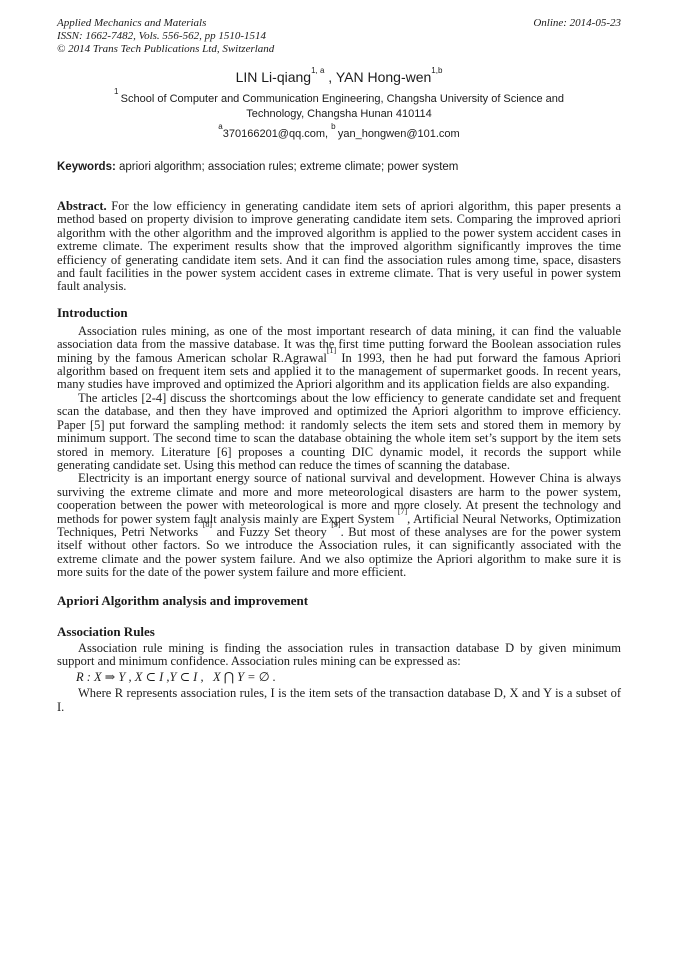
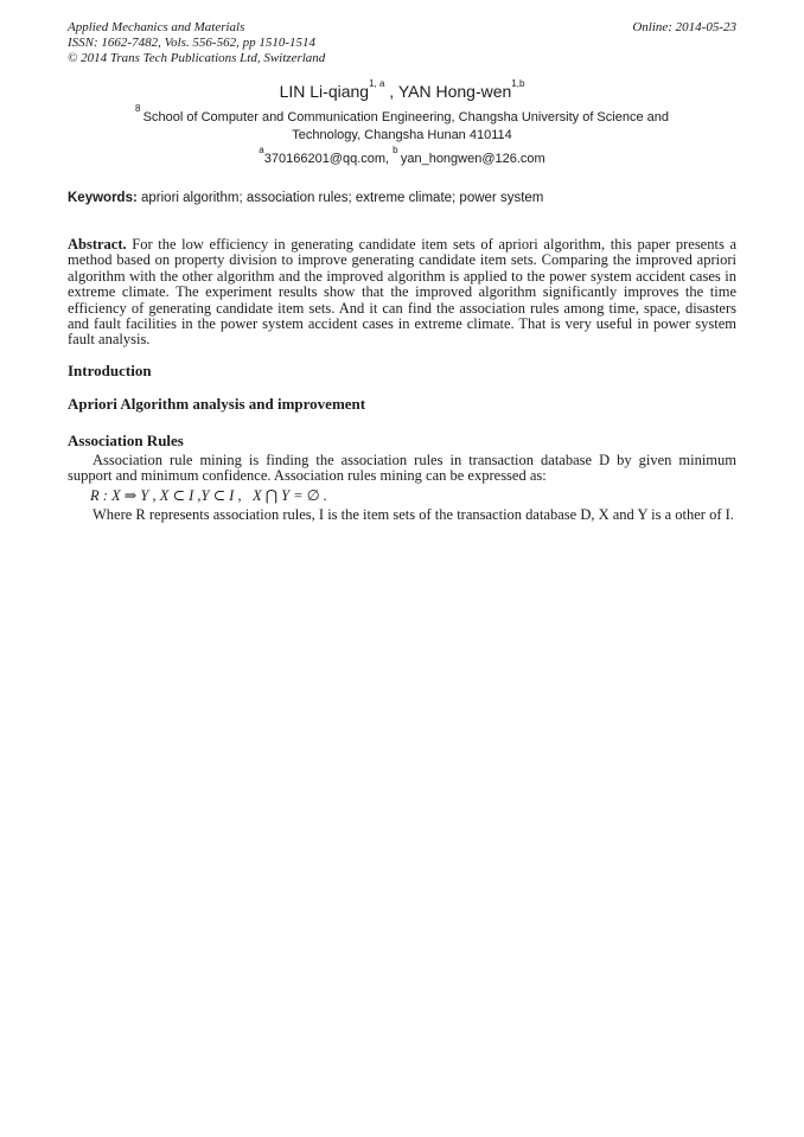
  Applied Mechanics and Materials
  ISSN: 1662-7482, Vols. 556-562, pp 1510-1514
  © 2014 Trans Tech Publications Ltd, Switzerland
  Online: 2014-05-23
  LIN Li-qiang1, a , YAN Hong-wen1,b
- 1 School of Computer and Communication Engineering, Changsha University of Science and Technology, Changsha Hunan 410114
+ 8 School of Computer and Communication Engineering, Changsha University of Science and Technology, Changsha Hunan 410114
- a370166201@qq.com, b yan_hongwen@101.com
+ a370166201@qq.com, b yan_hongwen@126.com
  Keywords: apriori algorithm; association rules; extreme climate; power system
  Abstract. For the low efficiency in generating candidate item sets of apriori algorithm, this paper presents a method based on property division to improve generating candidate item sets. Comparing the improved apriori algorithm with the other algorithm and the improved algorithm is applied to the power system accident cases in extreme climate. The experiment results show that the improved algorithm significantly improves the time efficiency of generating candidate item sets. And it can find the association rules among time, space, disasters and fault facilities in the power system accident cases in extreme climate. That is very useful in power system fault analysis.
  Introduction
- Association rules mining, as one of the most important research of data mining, it can find the valuable association data from the massive database. It was the first time putting forward the Boolean association rules mining by the famous American scholar R.Agrawal[1] In 1993, then he had put forward the famous Apriori algorithm based on frequent item sets and applied it to the management of supermarket goods. In recent years, many studies have improved and optimized the Apriori algorithm and its application fields are also expanding.
- The articles [2-4] discuss the shortcomings about the low efficiency to generate candidate set and frequent scan the database, and then they have improved and optimized the Apriori algorithm to improve efficiency. Paper [5] put forward the sampling method: it randomly selects the item sets and stored them in memory by minimum support. The second time to scan the database obtaining the whole item set’s support by the item sets stored in memory. Literature [6] proposes a counting DIC dynamic model, it records the support while generating candidate set. Using this method can reduce the times of scanning the database.
- Electricity is an important energy source of national survival and development. However China is always surviving the extreme climate and more and more meteorological disasters are harm to the power system, cooperation between the power with meteorological is more and more closely. At present the technology and methods for power system fault analysis mainly are Expert System [7], Artificial Neural Networks, Optimization Techniques, Petri Networks [8] and Fuzzy Set theory [9]. But most of these analyses are for the power system itself without other factors. So we introduce the Association rules, it can significantly associated with the extreme climate and the power system failure. And we also optimize the Apriori algorithm to make sure it is more suits for the date of the power system failure and more efficient.
  Apriori Algorithm analysis and improvement
  Association Rules
  Association rule mining is finding the association rules in transaction database D by given minimum support and minimum confidence. Association rules mining can be expressed as:
  R : X ⇒ Y , X ⊂ I ,Y ⊂ I , X ⋂ Y = ∅ .
- Where R represents association rules, I is the item sets of the transaction database D, X and Y is a subset of I.
+ Where R represents association rules, I is the item sets of the transaction database D, X and Y is a other of I.
